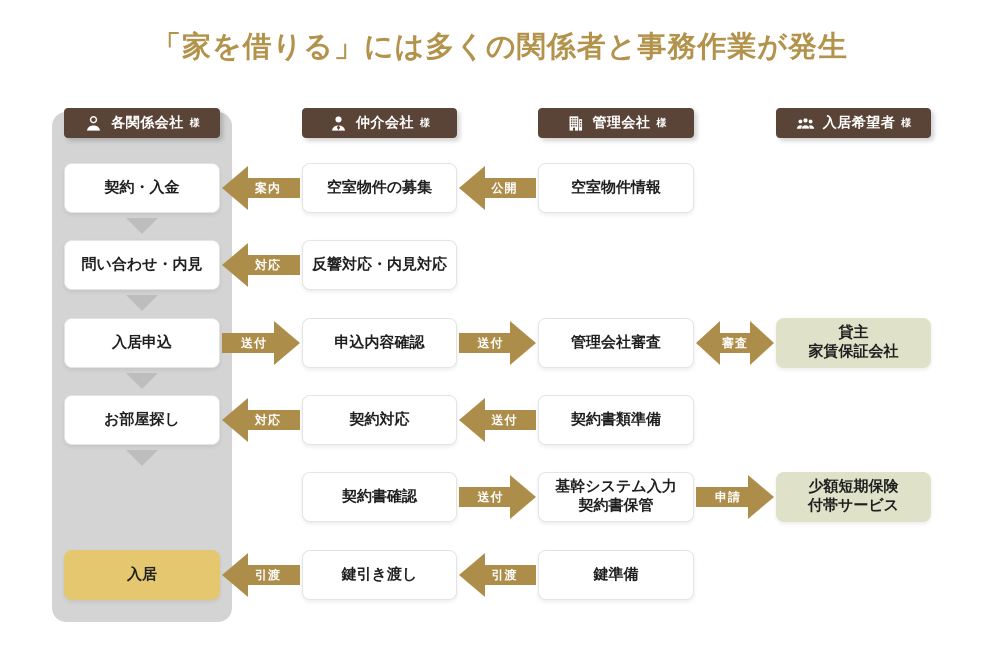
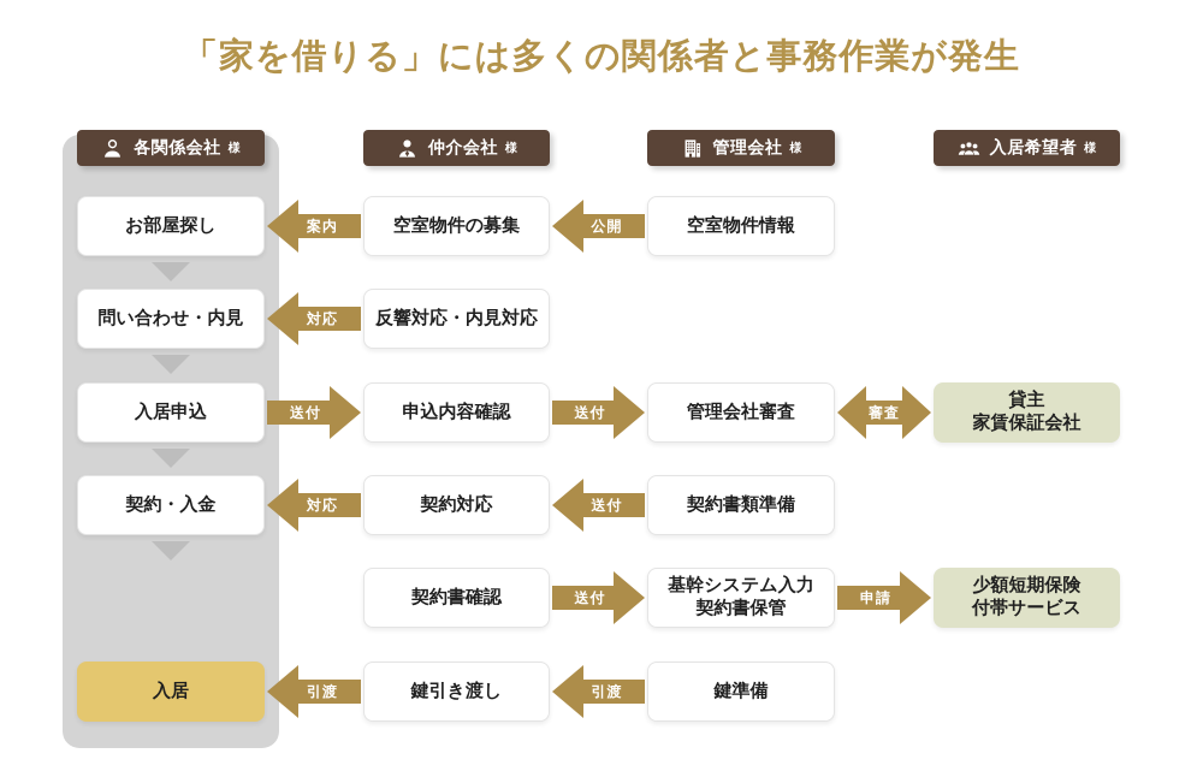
  「家を借りる」には多くの関係者と事務作業が発生
  各関係会社
  様
  仲介会社
  様
  管理会社
  様
  入居希望者
  様
- 契約・入金
+ お部屋探し
  問い合わせ・内見
  入居申込
- お部屋探し
+ 契約・入金
  入居
  空室物件の募集
  反響対応・内見対応
  申込内容確認
  契約対応
  契約書確認
  鍵引き渡し
  空室物件情報
  管理会社審査
  契約書類準備
  基幹システム入力
  契約書保管
  鍵準備
  貸主
  家賃保証会社
  少額短期保険
  付帯サービス
  案内
  公開
  対応
  送付
  送付
  審査
  対応
  送付
  送付
  申請
  引渡
  引渡
